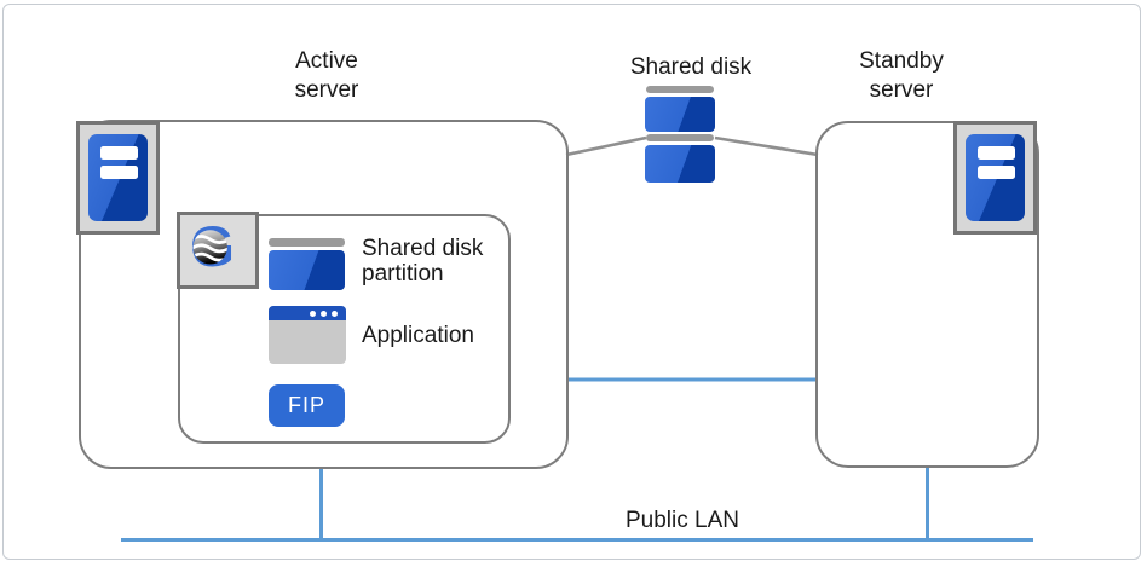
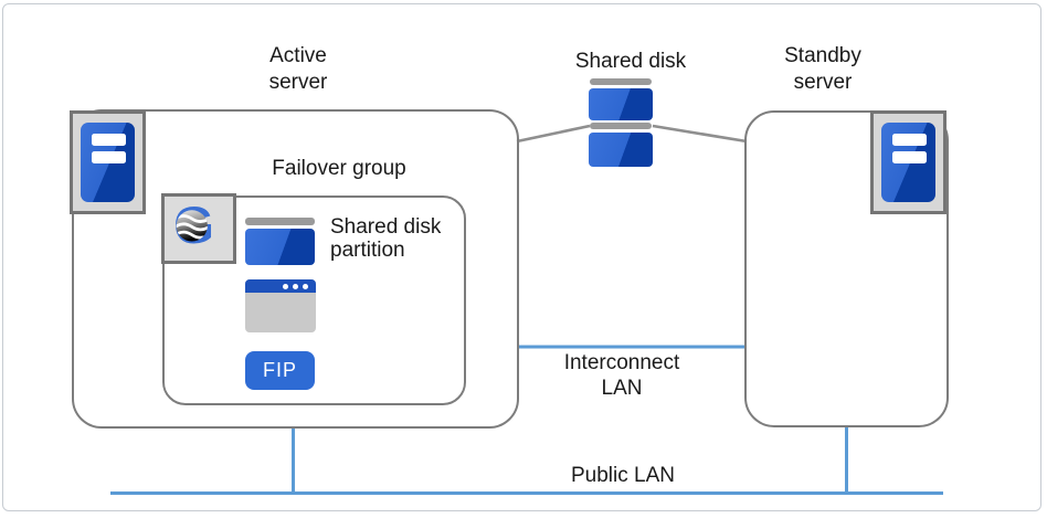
  Active
  server
+ Failover group
  Shared disk
  partition
- Application
  FIP
  Shared disk
  Standby
  server
+ Interconnect
+ LAN
  Public LAN
